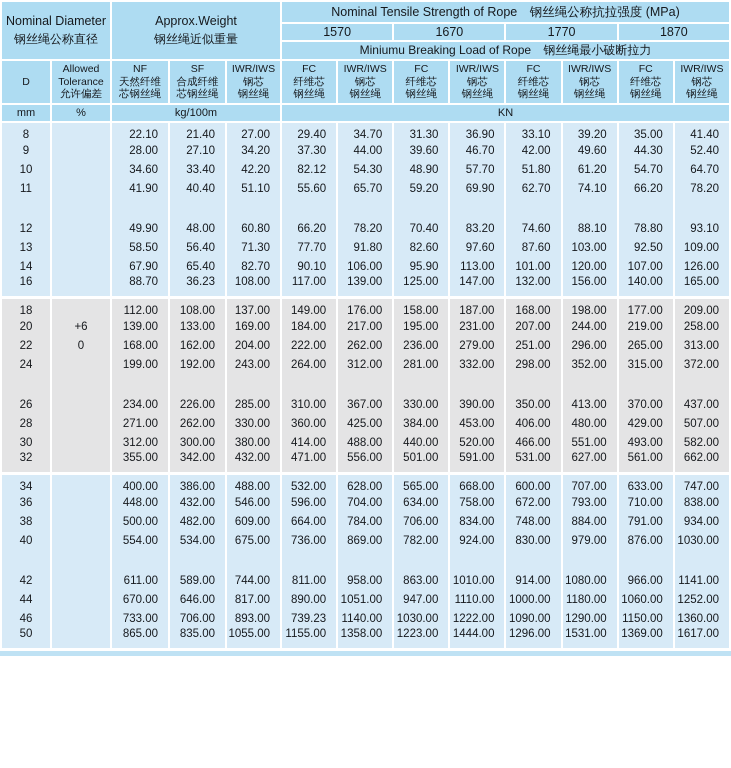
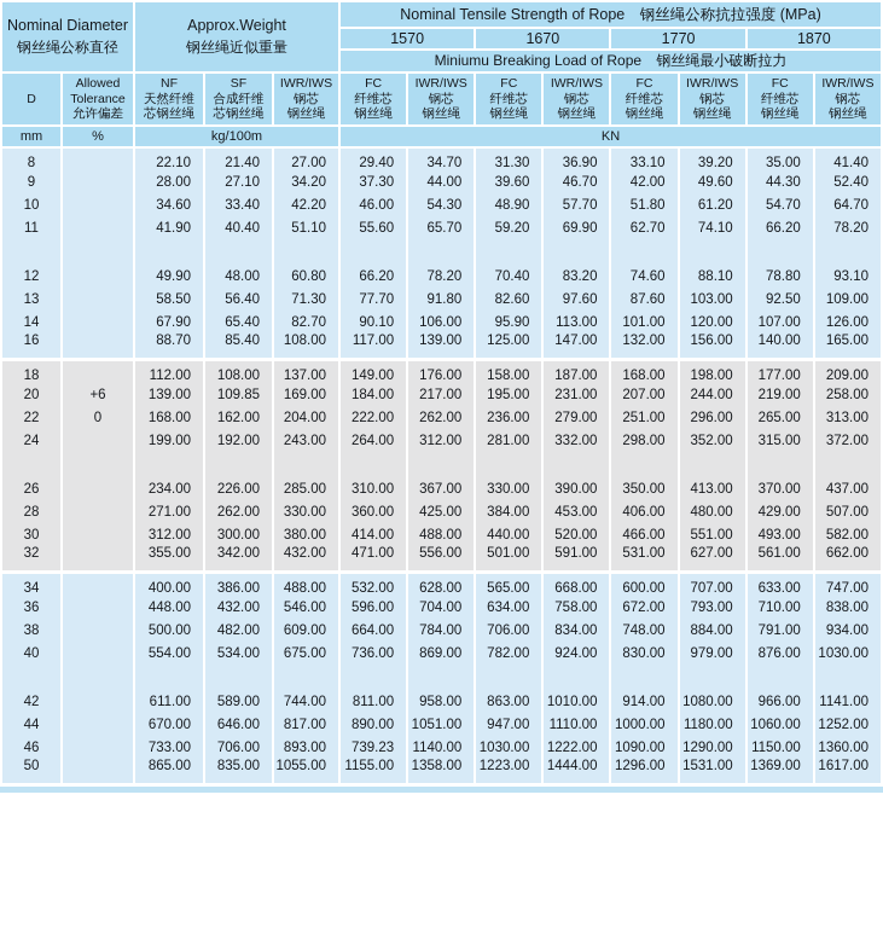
  Nominal Diameter 钢丝绳公称直径	Approx.Weight 钢丝绳近似重量	Nominal Tensile Strength of Rope 钢丝绳公称抗拉强度 (MPa)
  1570	1670	1770	1870
  Miniumu Breaking Load of Rope 钢丝绳最小破断拉力
  D	Allowed Tolerance 允许偏差	NF 天然纤维 芯钢丝绳	SF 合成纤维 芯钢丝绳	IWR/IWS 钢芯 钢丝绳	FC 纤维芯 钢丝绳	IWR/IWS 钢芯 钢丝绳	FC 纤维芯 钢丝绳	IWR/IWS 钢芯 钢丝绳	FC 纤维芯 钢丝绳	IWR/IWS 钢芯 钢丝绳	FC 纤维芯 钢丝绳	IWR/IWS 钢芯 钢丝绳
  mm	%	kg/100m	KN
  8		22.10	21.40	27.00	29.40	34.70	31.30	36.90	33.10	39.20	35.00	41.40
  9		28.00	27.10	34.20	37.30	44.00	39.60	46.70	42.00	49.60	44.30	52.40
- 10		34.60	33.40	42.20	82.12	54.30	48.90	57.70	51.80	61.20	54.70	64.70
+ 10		34.60	33.40	42.20	46.00	54.30	48.90	57.70	51.80	61.20	54.70	64.70
  11		41.90	40.40	51.10	55.60	65.70	59.20	69.90	62.70	74.10	66.20	78.20
  12		49.90	48.00	60.80	66.20	78.20	70.40	83.20	74.60	88.10	78.80	93.10
  13		58.50	56.40	71.30	77.70	91.80	82.60	97.60	87.60	103.00	92.50	109.00
  14		67.90	65.40	82.70	90.10	106.00	95.90	113.00	101.00	120.00	107.00	126.00
- 16		88.70	36.23	108.00	117.00	139.00	125.00	147.00	132.00	156.00	140.00	165.00
+ 16		88.70	85.40	108.00	117.00	139.00	125.00	147.00	132.00	156.00	140.00	165.00
  18		112.00	108.00	137.00	149.00	176.00	158.00	187.00	168.00	198.00	177.00	209.00
- 20	+6	139.00	133.00	169.00	184.00	217.00	195.00	231.00	207.00	244.00	219.00	258.00
+ 20	+6	139.00	109.85	169.00	184.00	217.00	195.00	231.00	207.00	244.00	219.00	258.00
  22	0	168.00	162.00	204.00	222.00	262.00	236.00	279.00	251.00	296.00	265.00	313.00
  24		199.00	192.00	243.00	264.00	312.00	281.00	332.00	298.00	352.00	315.00	372.00
  26		234.00	226.00	285.00	310.00	367.00	330.00	390.00	350.00	413.00	370.00	437.00
  28		271.00	262.00	330.00	360.00	425.00	384.00	453.00	406.00	480.00	429.00	507.00
  30		312.00	300.00	380.00	414.00	488.00	440.00	520.00	466.00	551.00	493.00	582.00
  32		355.00	342.00	432.00	471.00	556.00	501.00	591.00	531.00	627.00	561.00	662.00
  34		400.00	386.00	488.00	532.00	628.00	565.00	668.00	600.00	707.00	633.00	747.00
  36		448.00	432.00	546.00	596.00	704.00	634.00	758.00	672.00	793.00	710.00	838.00
  38		500.00	482.00	609.00	664.00	784.00	706.00	834.00	748.00	884.00	791.00	934.00
  40		554.00	534.00	675.00	736.00	869.00	782.00	924.00	830.00	979.00	876.00	1030.00
  42		611.00	589.00	744.00	811.00	958.00	863.00	1010.00	914.00	1080.00	966.00	1141.00
  44		670.00	646.00	817.00	890.00	1051.00	947.00	1110.00	1000.00	1180.00	1060.00	1252.00
  46		733.00	706.00	893.00	739.23	1140.00	1030.00	1222.00	1090.00	1290.00	1150.00	1360.00
  50		865.00	835.00	1055.00	1155.00	1358.00	1223.00	1444.00	1296.00	1531.00	1369.00	1617.00
